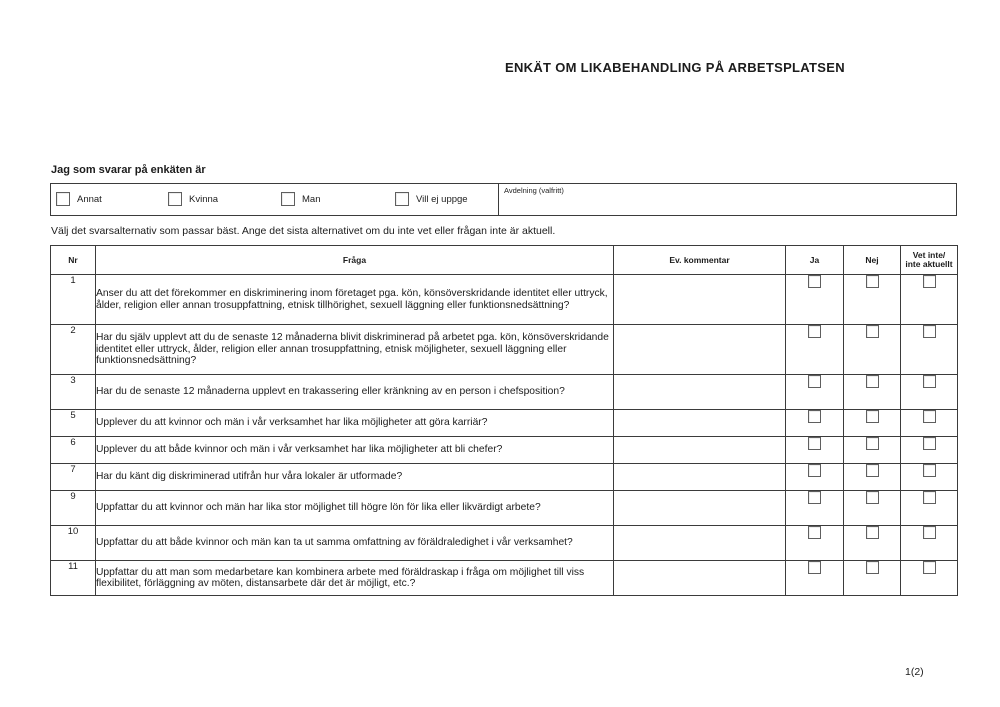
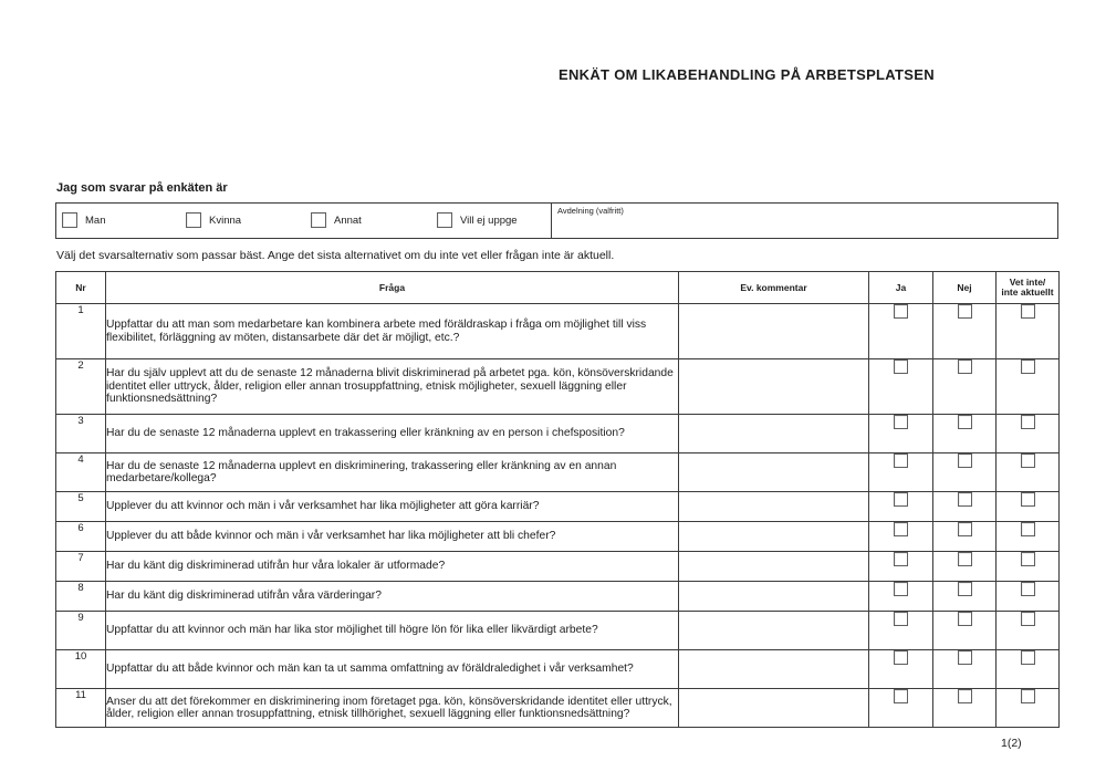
  ENKÄT OM LIKABEHANDLING PÅ ARBETSPLATSEN
  Jag som svarar på enkäten är
- Annat
+ Man
  Kvinna
- Man
+ Annat
  Vill ej uppge
  Avdelning (valfritt)
  Välj det svarsalternativ som passar bäst. Ange det sista alternativet om du inte vet eller frågan inte är aktuell.
  Nr	Fråga	Ev. kommentar	Ja	Nej	Vet inte/ inte aktuellt
- 1	Anser du att det förekommer en diskriminering inom företaget pga. kön, könsöverskridande identitet eller uttryck, ålder, religion eller annan trosuppfattning, etnisk tillhörighet, sexuell läggning eller funktionsnedsättning?
+ 1	Uppfattar du att man som medarbetare kan kombinera arbete med föräldraskap i fråga om möjlighet till viss flexibilitet, förläggning av möten, distansarbete där det är möjligt, etc.?
  2	Har du själv upplevt att du de senaste 12 månaderna blivit diskriminerad på arbetet pga. kön, könsöverskridande identitet eller uttryck, ålder, religion eller annan trosuppfattning, etnisk möjligheter, sexuell läggning eller funktionsnedsättning?
  3	Har du de senaste 12 månaderna upplevt en trakassering eller kränkning av en person i chefsposition?
+ 4	Har du de senaste 12 månaderna upplevt en diskriminering, trakassering eller kränkning av en annan medarbetare/kollega?
  5	Upplever du att kvinnor och män i vår verksamhet har lika möjligheter att göra karriär?
  6	Upplever du att både kvinnor och män i vår verksamhet har lika möjligheter att bli chefer?
  7	Har du känt dig diskriminerad utifrån hur våra lokaler är utformade?
+ 8	Har du känt dig diskriminerad utifrån våra värderingar?
  9	Uppfattar du att kvinnor och män har lika stor möjlighet till högre lön för lika eller likvärdigt arbete?
  10	Uppfattar du att både kvinnor och män kan ta ut samma omfattning av föräldraledighet i vår verksamhet?
- 11	Uppfattar du att man som medarbetare kan kombinera arbete med föräldraskap i fråga om möjlighet till viss flexibilitet, förläggning av möten, distansarbete där det är möjligt, etc.?
+ 11	Anser du att det förekommer en diskriminering inom företaget pga. kön, könsöverskridande identitet eller uttryck, ålder, religion eller annan trosuppfattning, etnisk tillhörighet, sexuell läggning eller funktionsnedsättning?
  1(2)
